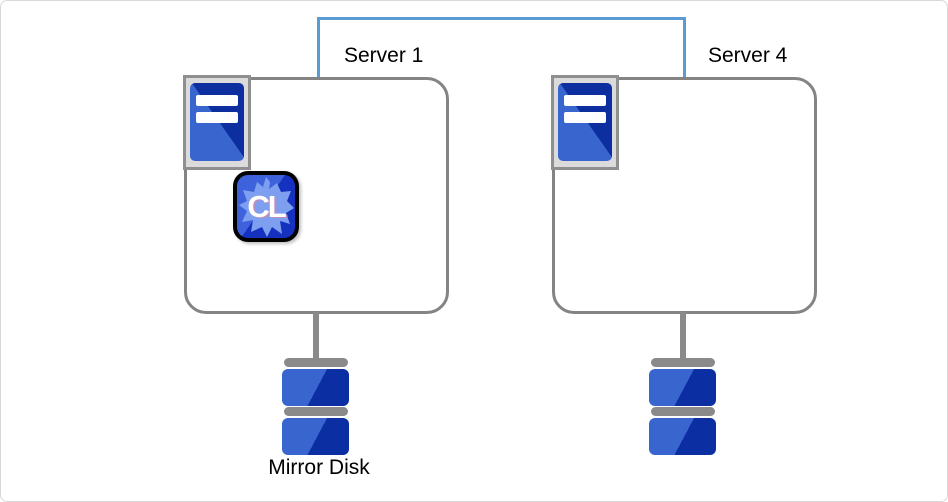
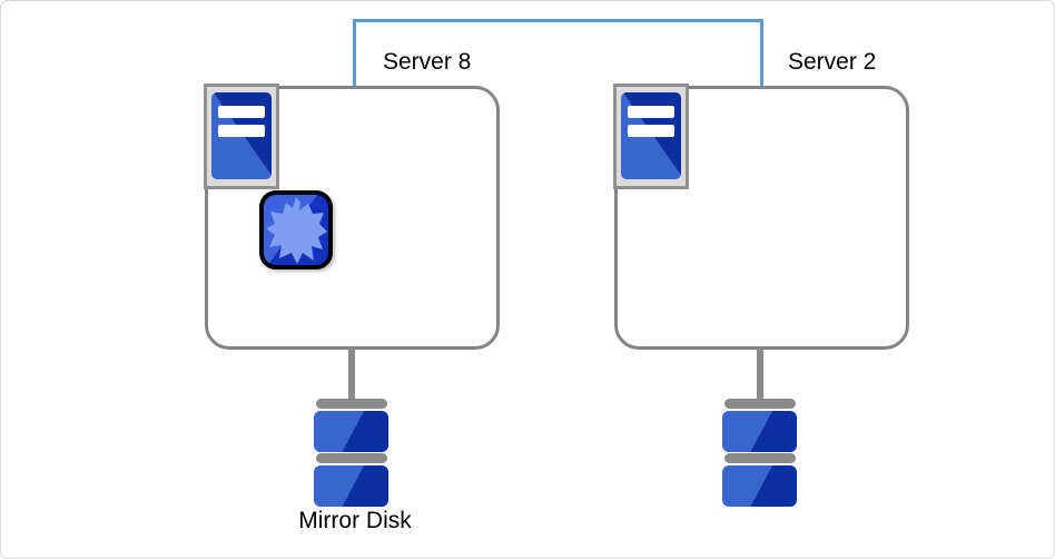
- Server 1
+ Server 8
- Server 4
+ Server 2
- CL
  Mirror Disk
